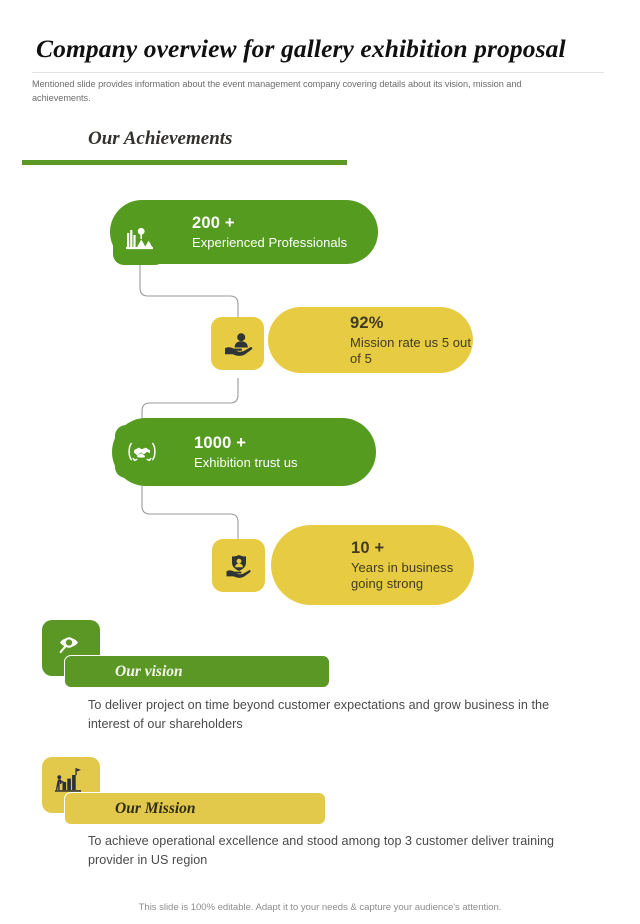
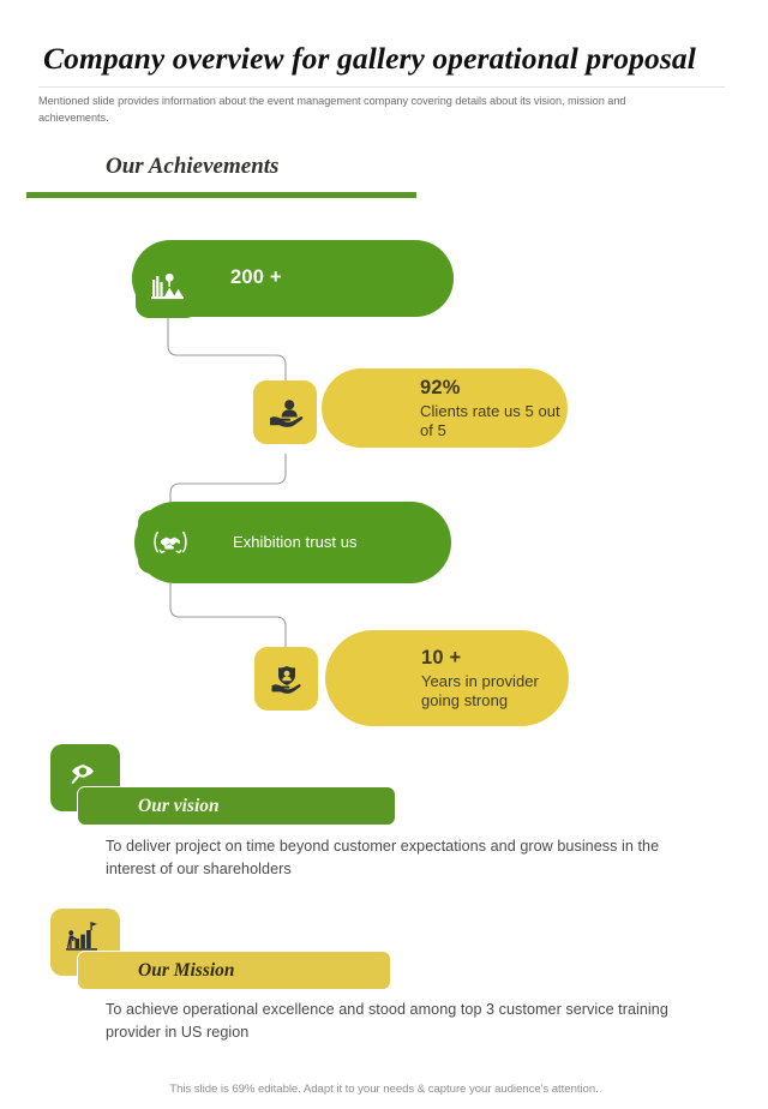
- Company overview for gallery exhibition proposal
+ Company overview for gallery operational proposal
  Mentioned slide provides information about the event management company covering details about its vision, mission and achievements.
  Our Achievements
  200 +
- Experienced Professionals
  92%
- Mission rate us 5 out of 5
+ Clients rate us 5 out of 5
- 1000 +
  Exhibition trust us
  10 +
- Years in business going strong
+ Years in provider going strong
  Our vision
  To deliver project on time beyond customer expectations and grow business in the interest of our shareholders
  Our Mission
- To achieve operational excellence and stood among top 3 customer deliver training provider in US region
+ To achieve operational excellence and stood among top 3 customer service training provider in US region
- This slide is 100% editable. Adapt it to your needs & capture your audience's attention.
+ This slide is 69% editable. Adapt it to your needs & capture your audience's attention.
